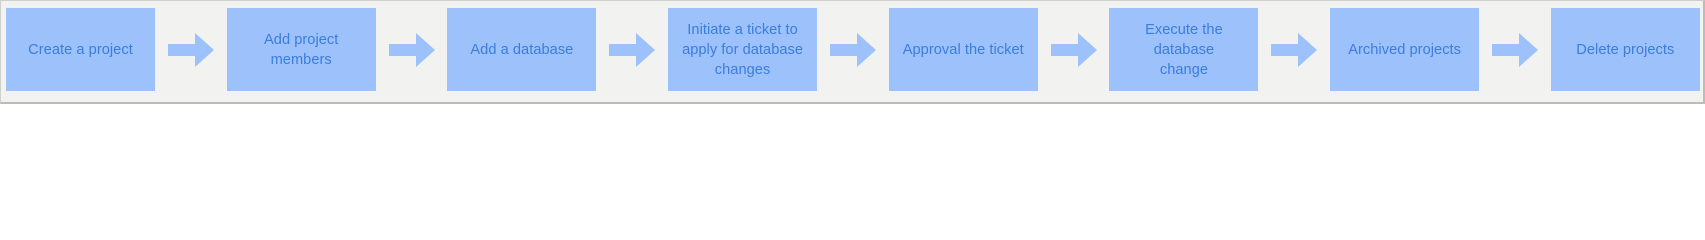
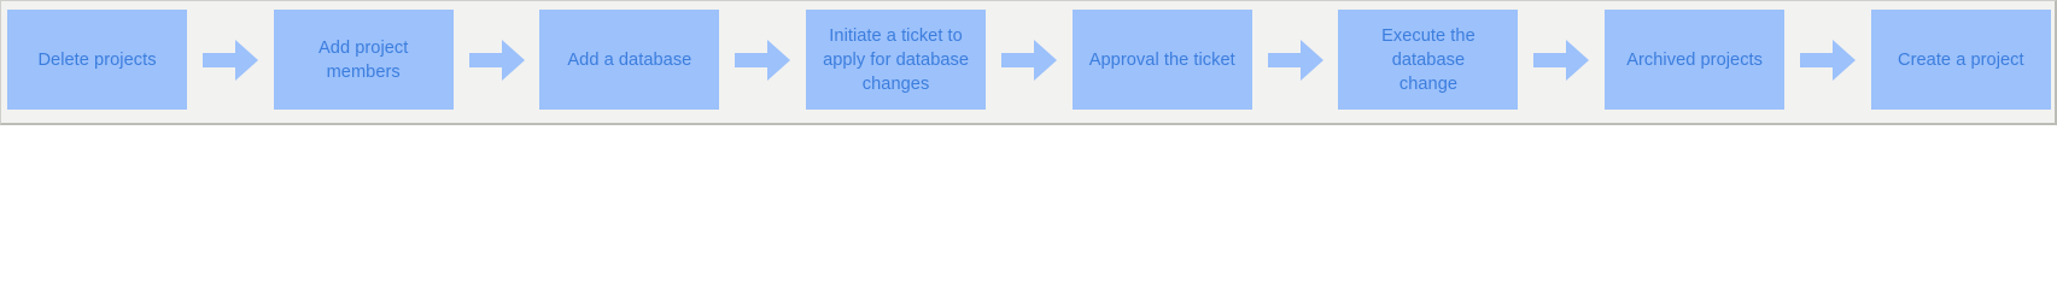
- Create a project
+ Delete projects
  Add project members
  Add a database
  Initiate a ticket to
  apply for database
  changes
  Approval the ticket
  Execute the database
  change
  Archived projects
- Delete projects
+ Create a project
